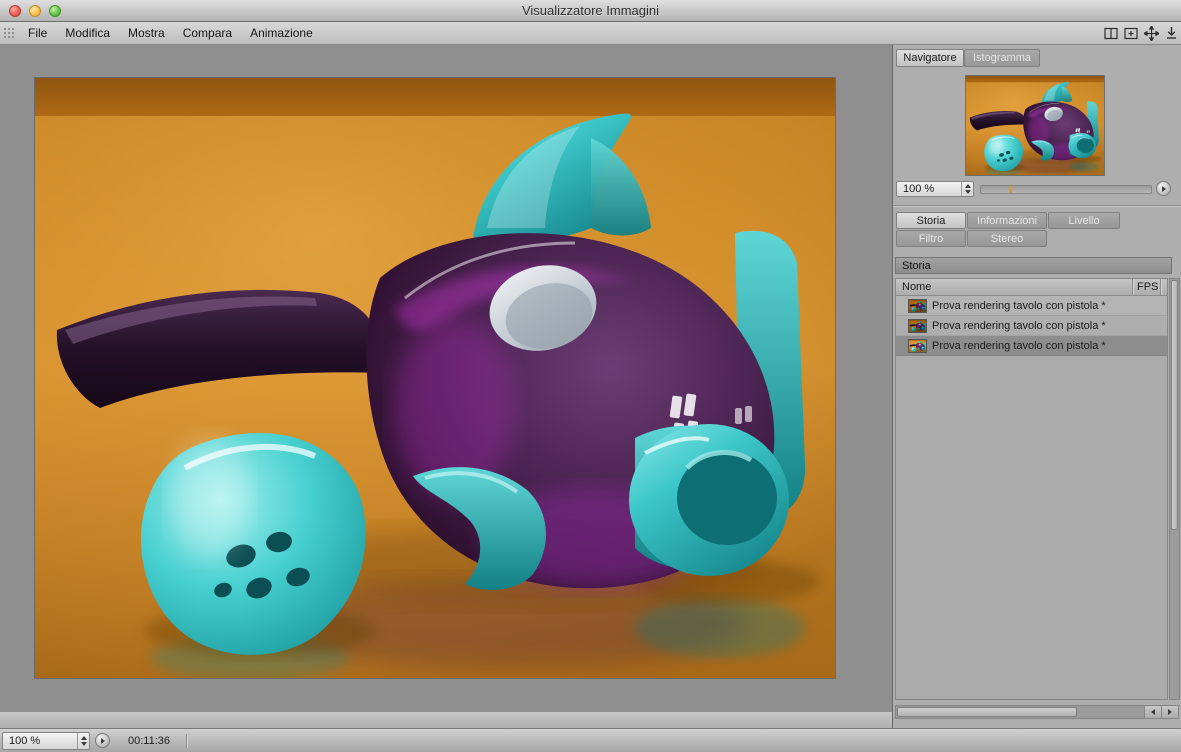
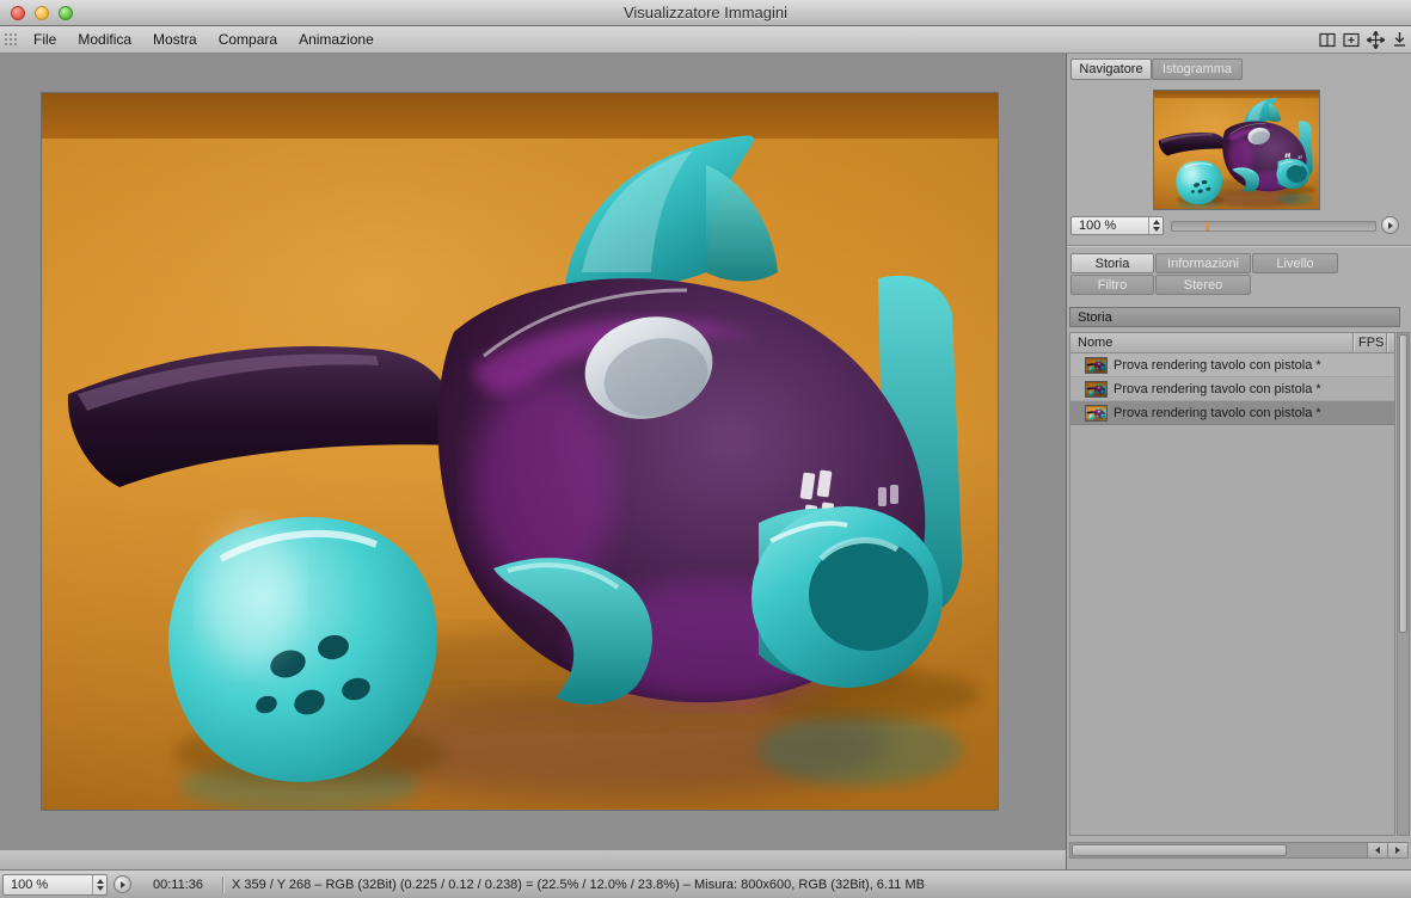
  Visualizzatore Immagini
  File
  Modifica
  Mostra
  Compara
  Animazione
  Navigatore
  Istogramma
  100 %
  Storia
  Informazioni
  Livello
  Filtro
  Stereo
  Storia
  Nome
  FPS
  Prova rendering tavolo con pistola *
  Prova rendering tavolo con pistola *
  Prova rendering tavolo con pistola *
  100 %
  00:11:36
+ X 359 / Y 268 – RGB (32Bit) (0.225 / 0.12 / 0.238) = (22.5% / 12.0% / 23.8%) – Misura: 800x600, RGB (32Bit), 6.11 MB
